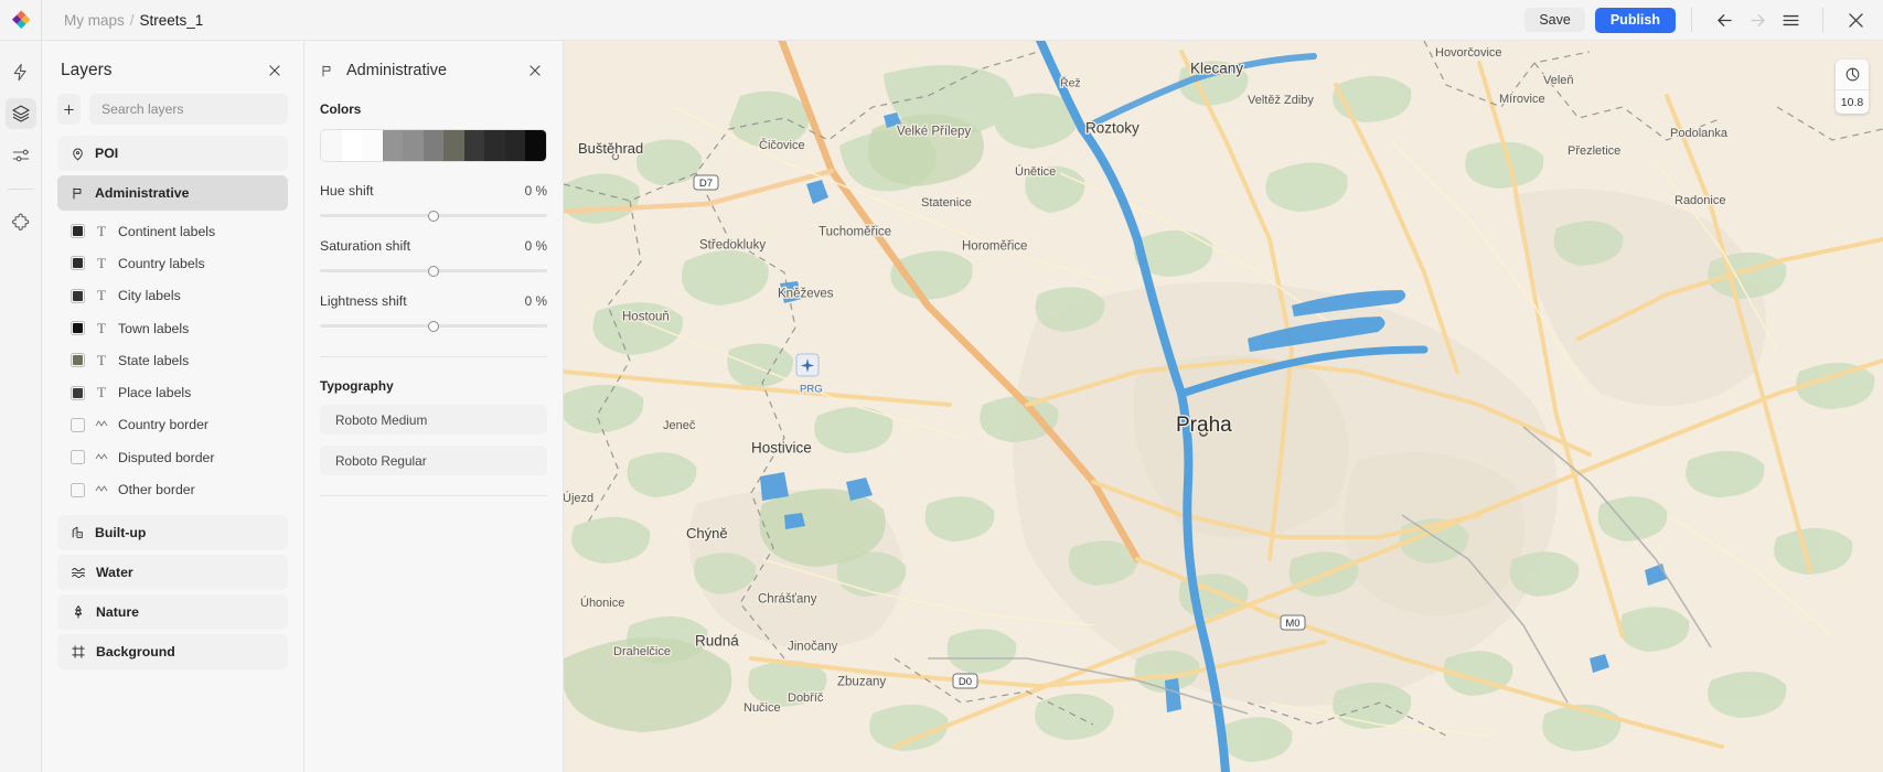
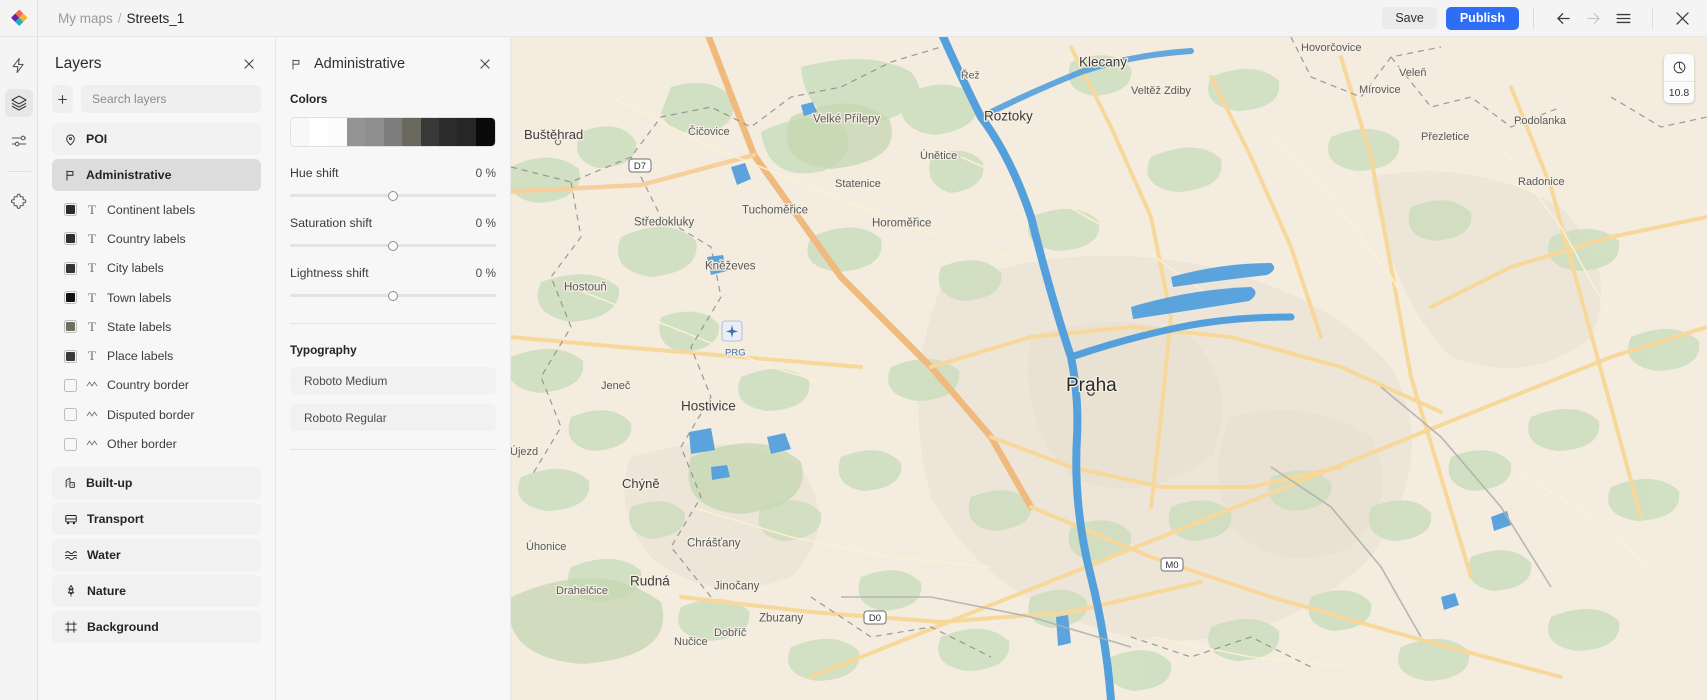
  My maps
  /
  Streets_1
  Save
  Publish
  Layers
  Search layers
  POI
  Administrative
  T
  Continent labels
  T
  Country labels
  T
  City labels
  T
  Town labels
  T
  State labels
  T
  Place labels
  Country border
  Disputed border
  Other border
  Built-up
+ Transport
  Water
  Nature
  Background
  Administrative
  Colors
  Hue shift
  0 %
  Saturation shift
  0 %
  Lightness shift
  0 %
  Typography
  Roboto Medium
  Roboto Regular
  D7
  M0
  D0
  Klecany
  Hovorčovice
  Řež
  Veltěž Zdiby
  Veleň
  Mírovice
  Roztoky
  Velké Přílepy
  Čičovice
  Přezletice
  Podolanka
  Buštěhrad
  Únětice
  Radonice
  Statenice
  Tuchoměřice
  Horoměřice
  Středokluky
  Kněževes
  Hostouň
  PRG
  Jeneč
  Praha
  Hostivice
  Újezd
  Chýně
  Úhonice
  Chrášťany
  Rudná
  Drahelčice
  Jinočany
  Zbuzany
  Nučice
  Dobříč
  10.8
